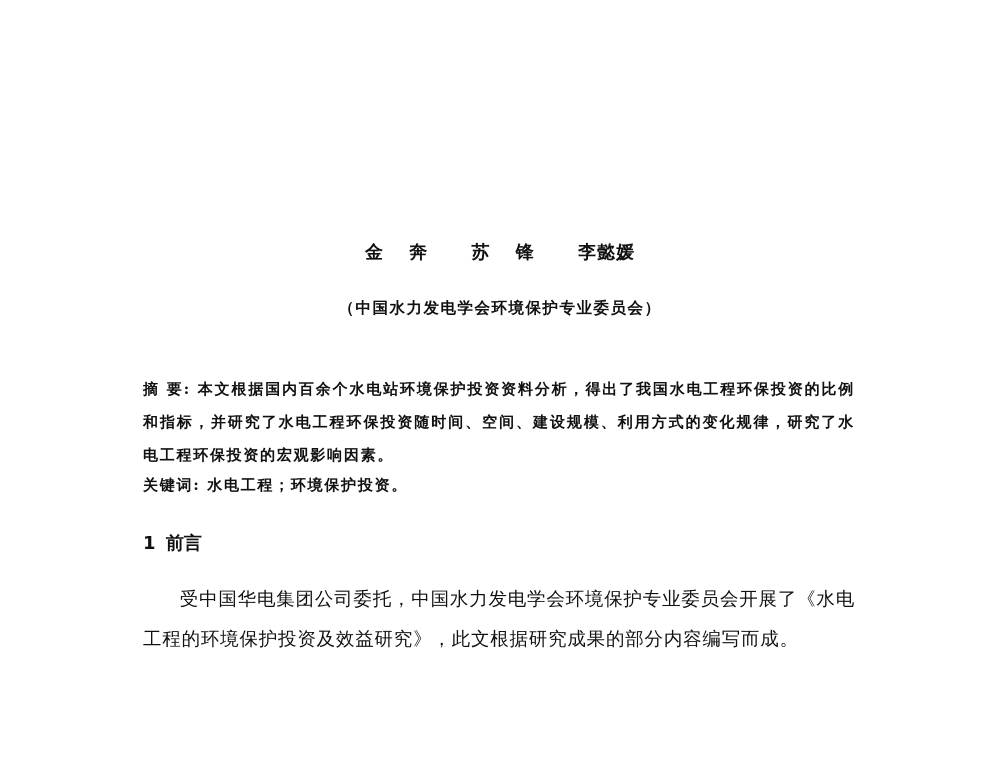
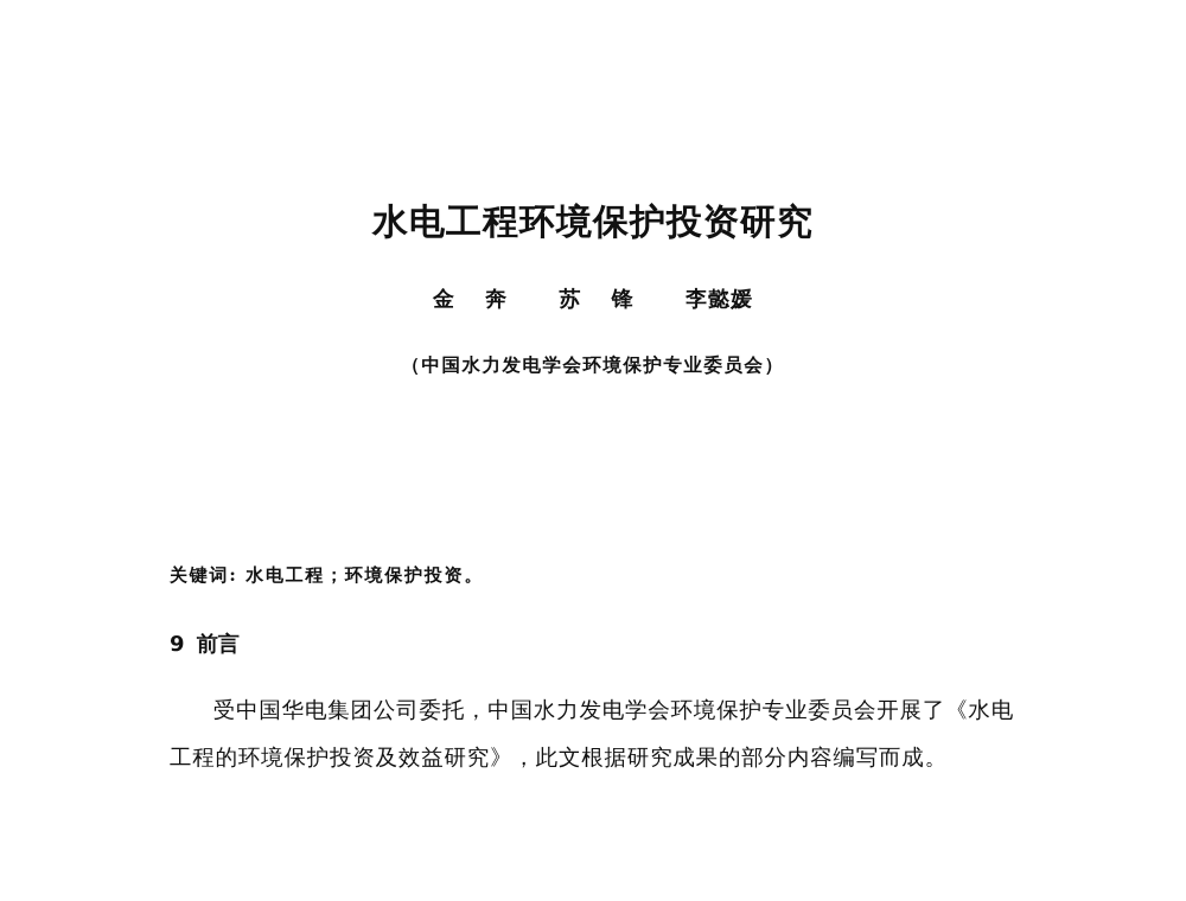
+ 水电工程环境保护投资研究
  金 奔 苏 锋 李懿媛
  （中国水力发电学会环境保护专业委员会）
- 摘 要: 本文根据国内百余个水电站环境保护投资资料分析，得出了我国水电工程环保投资的比例和指标，并研究了水电工程环保投资随时间、空间、建设规模、利用方式的变化规律，研究了水电工程环保投资的宏观影响因素。
  关键词: 水电工程；环境保护投资。
- 1 前言
+ 9 前言
  受中国华电集团公司委托，中国水力发电学会环境保护专业委员会开展了《水电工程的环境保护投资及效益研究》，此文根据研究成果的部分内容编写而成。
